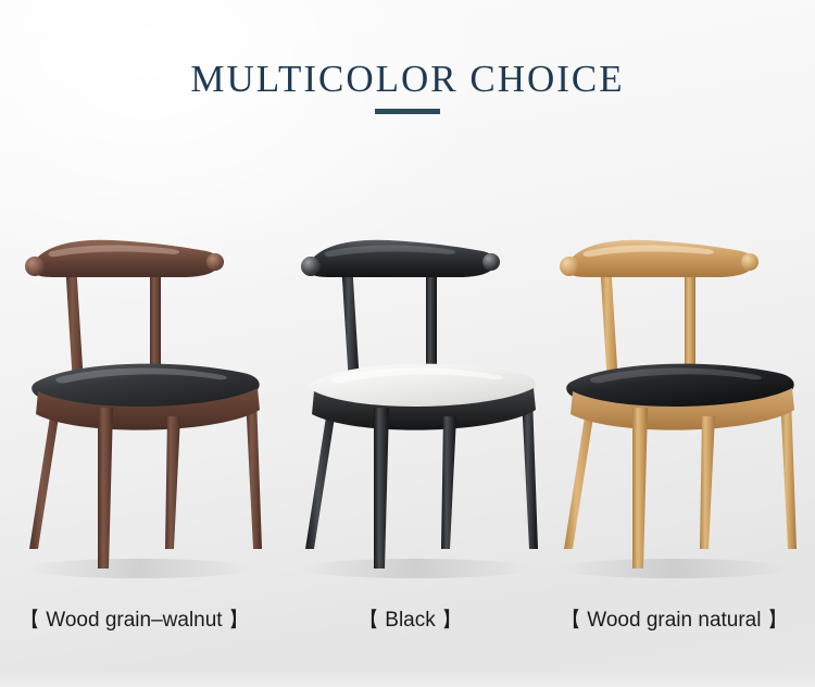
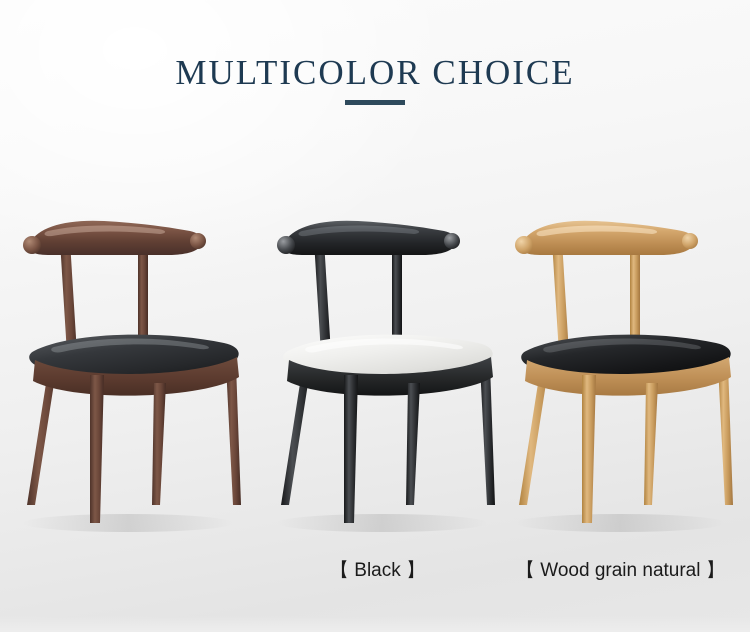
  MULTICOLOR CHOICE
- 【 Wood grain–walnut 】
  【 Black 】
  【 Wood grain natural 】
